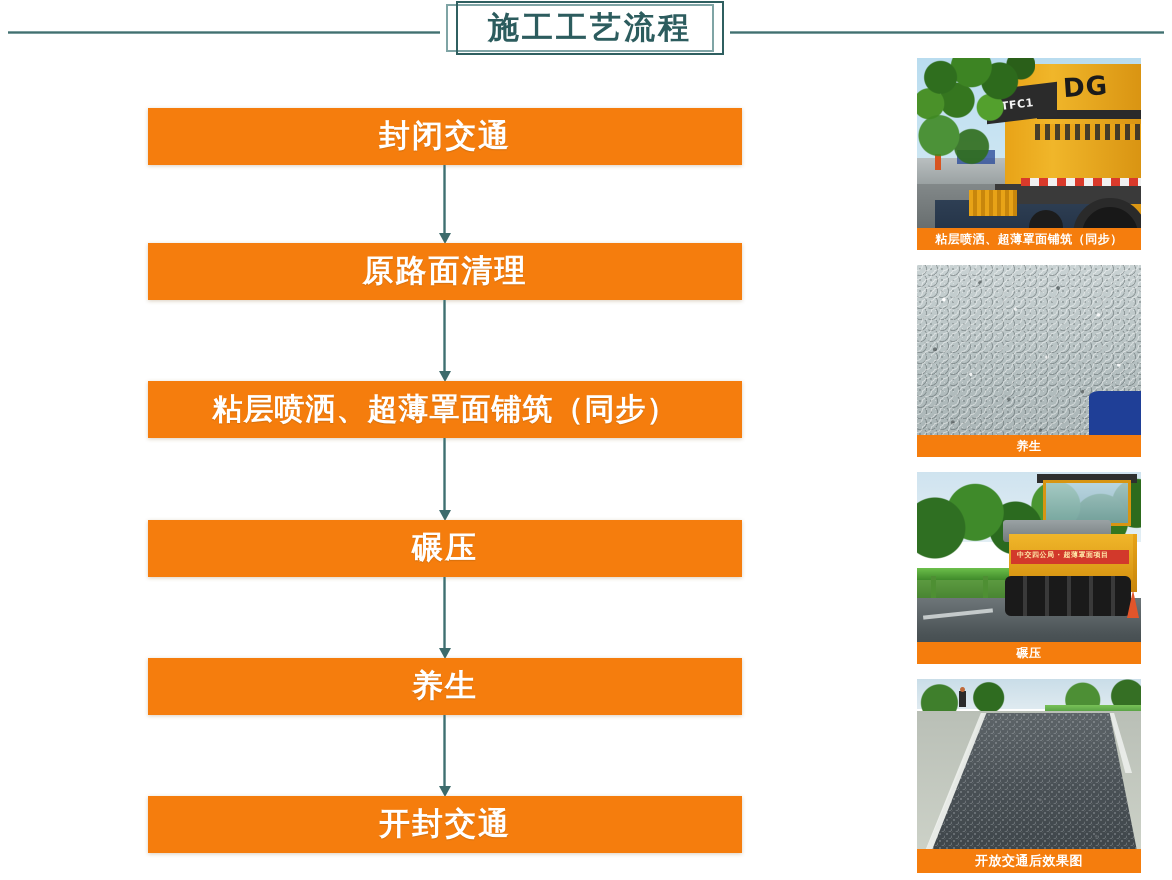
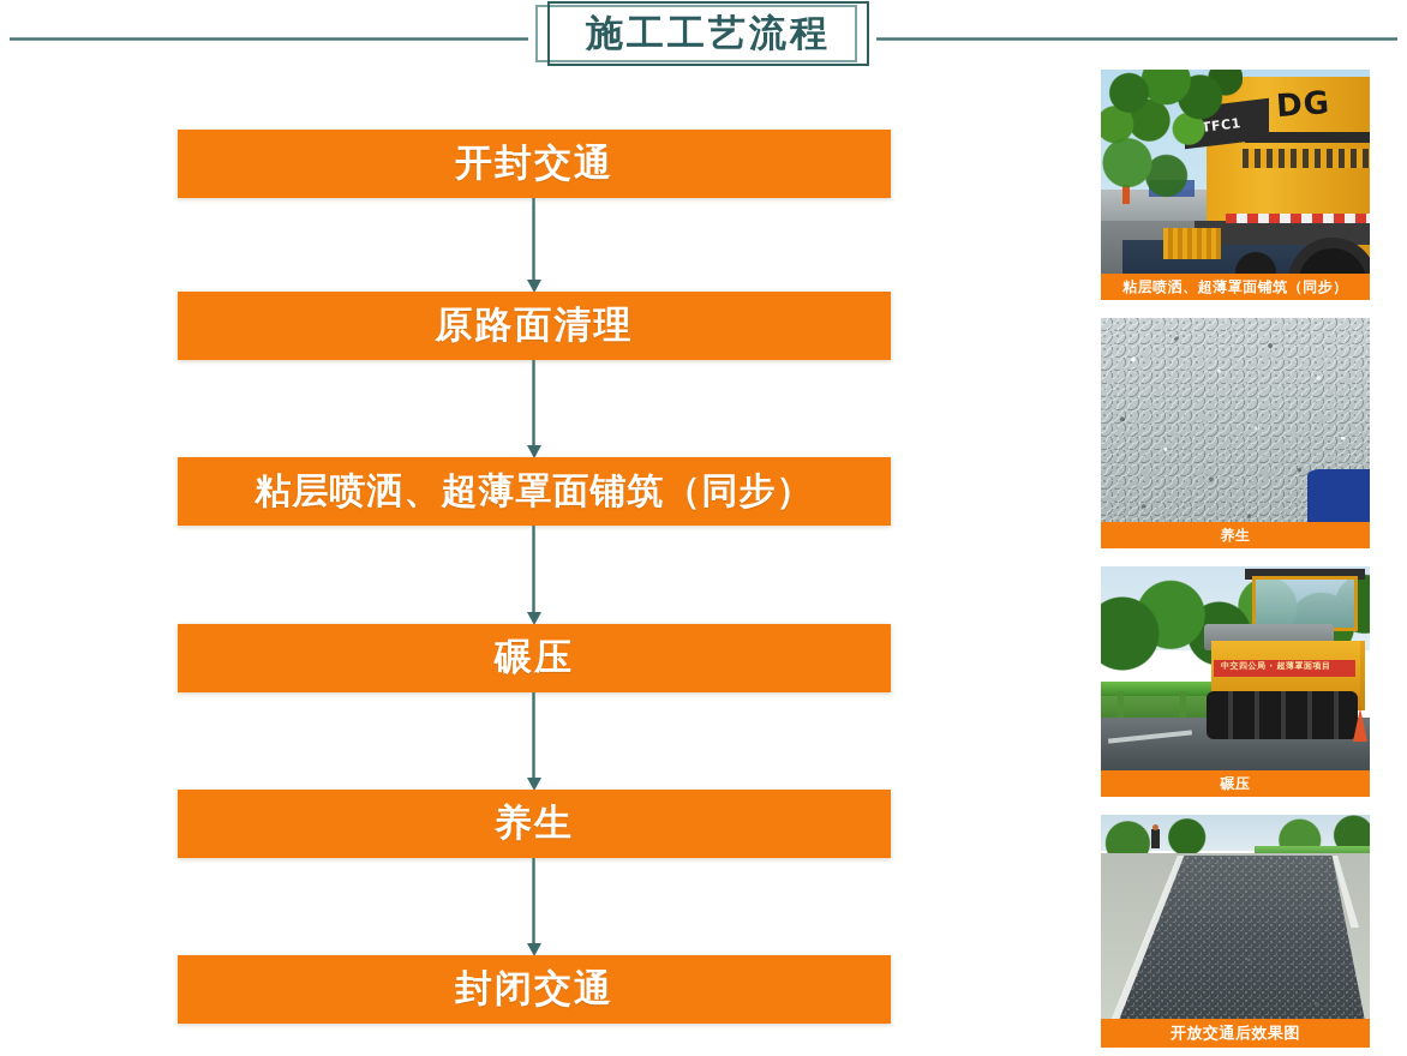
  施工工艺流程
- 封闭交通
+ 开封交通
  原路面清理
  粘层喷洒、超薄罩面铺筑（同步）
  碾压
  养生
- 开封交通
+ 封闭交通
  粘层喷洒、超薄罩面铺筑（同步）
  养生
  中交四公局 · 超薄罩面项目
  碾压
  开放交通后效果图
